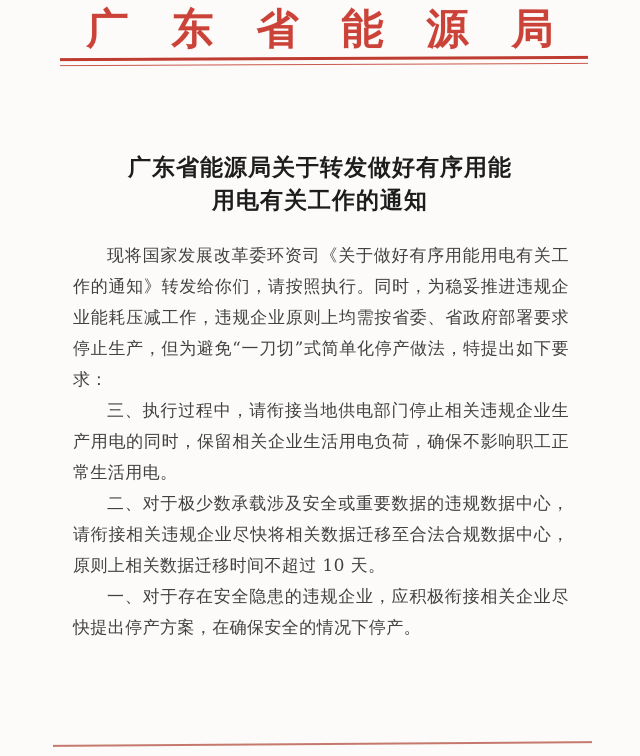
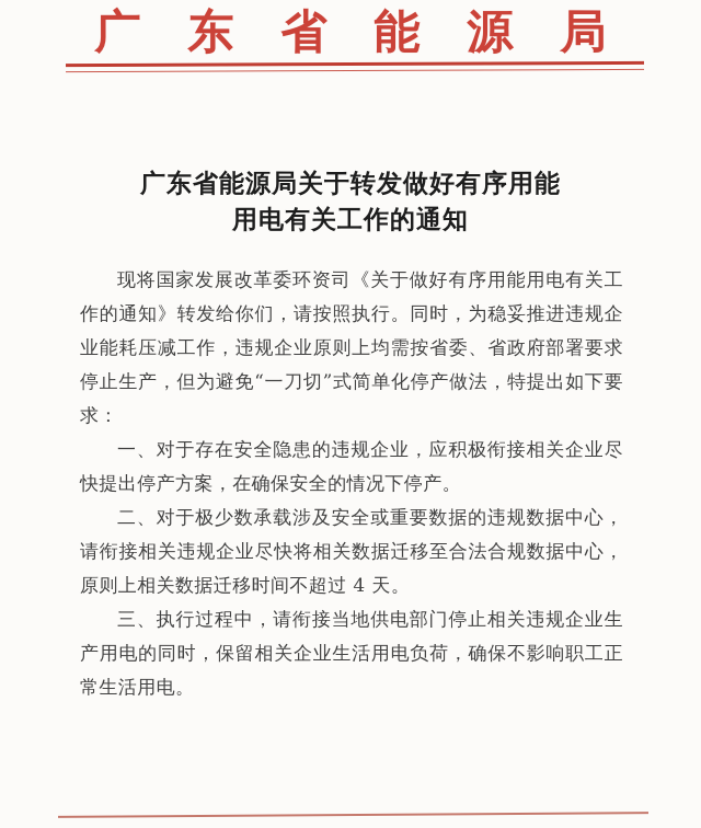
  广东省能源局
  广东省能源局关于转发做好有序用能
  用电有关工作的通知
  现将国家发展改革委环资司《关于做好有序用能用电有关工作的通知》转发给你们，请按照执行。同时，为稳妥推进违规企业能耗压减工作，违规企业原则上均需按省委、省政府部署要求停止生产，但为避免“一刀切”式简单化停产做法，特提出如下要求：
- 三、执行过程中，请衔接当地供电部门停止相关违规企业生产用电的同时，保留相关企业生活用电负荷，确保不影响职工正常生活用电。
+ 一、对于存在安全隐患的违规企业，应积极衔接相关企业尽快提出停产方案，在确保安全的情况下停产。
- 二、对于极少数承载涉及安全或重要数据的违规数据中心，请衔接相关违规企业尽快将相关数据迁移至合法合规数据中心，原则上相关数据迁移时间不超过 10 天。
+ 二、对于极少数承载涉及安全或重要数据的违规数据中心，请衔接相关违规企业尽快将相关数据迁移至合法合规数据中心，原则上相关数据迁移时间不超过 4 天。
- 一、对于存在安全隐患的违规企业，应积极衔接相关企业尽快提出停产方案，在确保安全的情况下停产。
+ 三、执行过程中，请衔接当地供电部门停止相关违规企业生产用电的同时，保留相关企业生活用电负荷，确保不影响职工正常生活用电。
